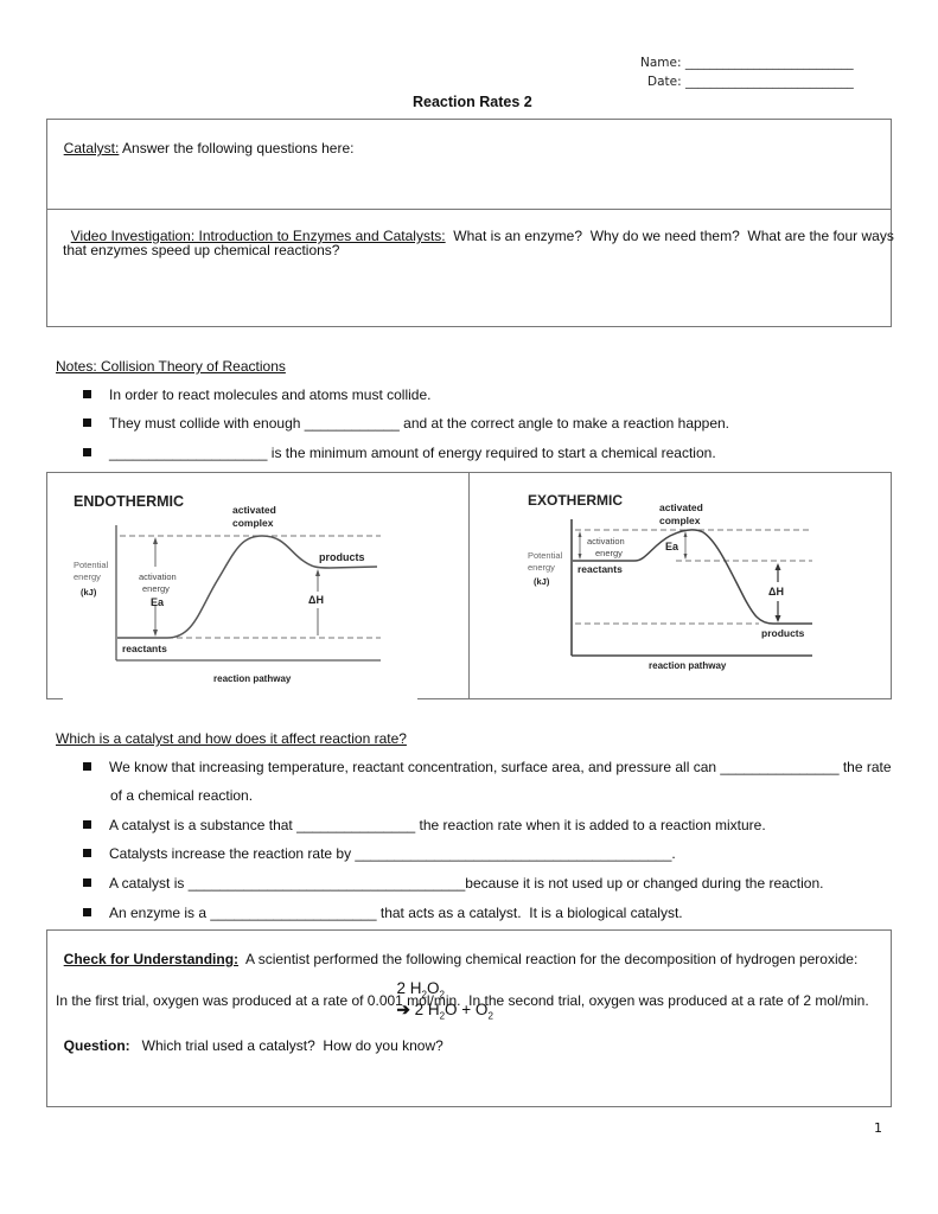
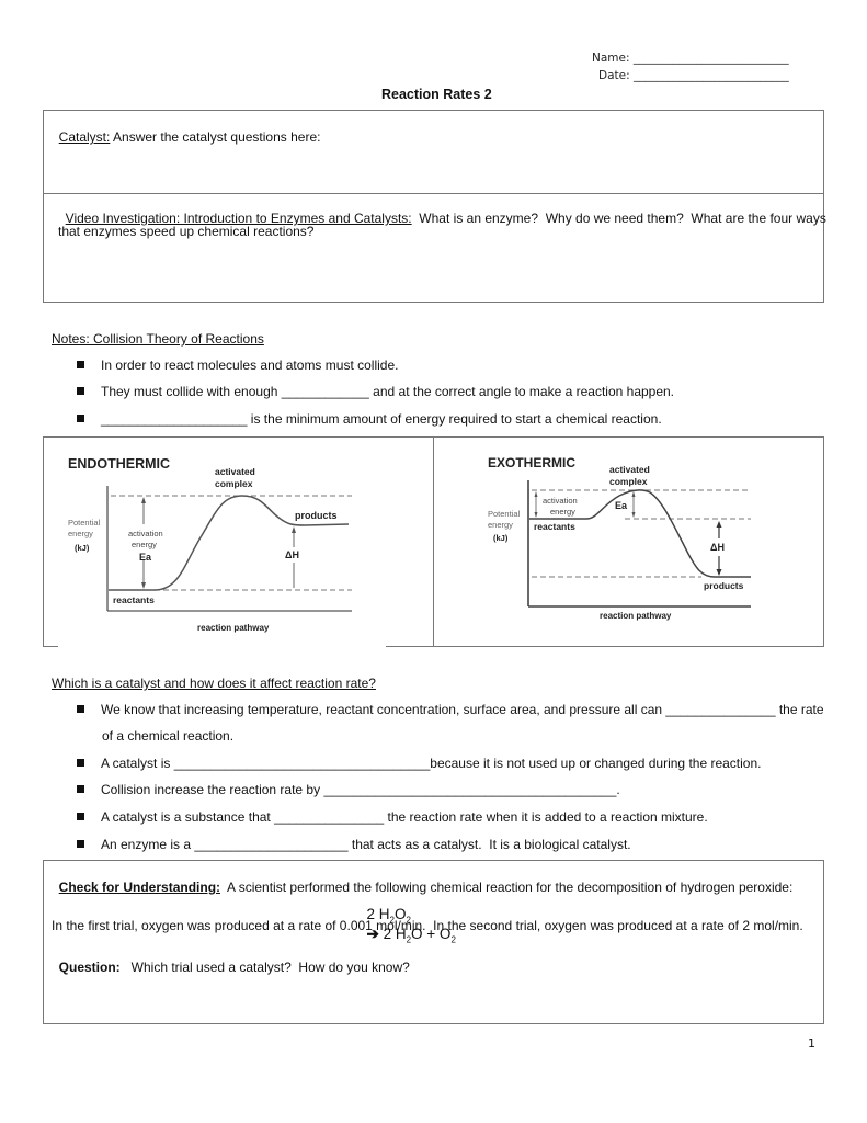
  Name: ___________________________
  Date: ___________________________
  Reaction Rates 2
- Catalyst: Answer the following questions here:
+ Catalyst: Answer the catalyst questions here:
  Video Investigation: Introduction to Enzymes and Catalysts: What is an enzyme? Why do we need them? What are the four ways
  that enzymes speed up chemical reactions?
  Notes: Collision Theory of Reactions
  In order to react molecules and atoms must collide.
  They must collide with enough ____________ and at the correct angle to make a reaction happen.
  ____________________ is the minimum amount of energy required to start a chemical reaction.
  ENDOTHERMIC
  activated
  complex
  Potential
  energy
  (kJ)
  activation
  energy
  Ea
  ΔH
  products
  reactants
  reaction pathway
  EXOTHERMIC
  activated
  complex
  Potential
  energy
  (kJ)
  activation
  energy
  Ea
  ΔH
  reactants
  products
  reaction pathway
  Which is a catalyst and how does it affect reaction rate?
  We know that increasing temperature, reactant concentration, surface area, and pressure all can _______________ the rate
  of a chemical reaction.
- A catalyst is a substance that _______________ the reaction rate when it is added to a reaction mixture.
+ A catalyst is ___________________________________because it is not used up or changed during the reaction.
- Catalysts increase the reaction rate by ________________________________________.
+ Collision increase the reaction rate by ________________________________________.
- A catalyst is ___________________________________because it is not used up or changed during the reaction.
+ A catalyst is a substance that _______________ the reaction rate when it is added to a reaction mixture.
  An enzyme is a _____________________ that acts as a catalyst. It is a biological catalyst.
  Check for Understanding: A scientist performed the following chemical reaction for the decomposition of hydrogen peroxide:
  2 H2O2 ➔ 2 H2O + O2
  In the first trial, oxygen was produced at a rate of 0.001 mol/min. In the second trial, oxygen was produced at a rate of 2 mol/min.
  Question: Which trial used a catalyst? How do you know?
  1
